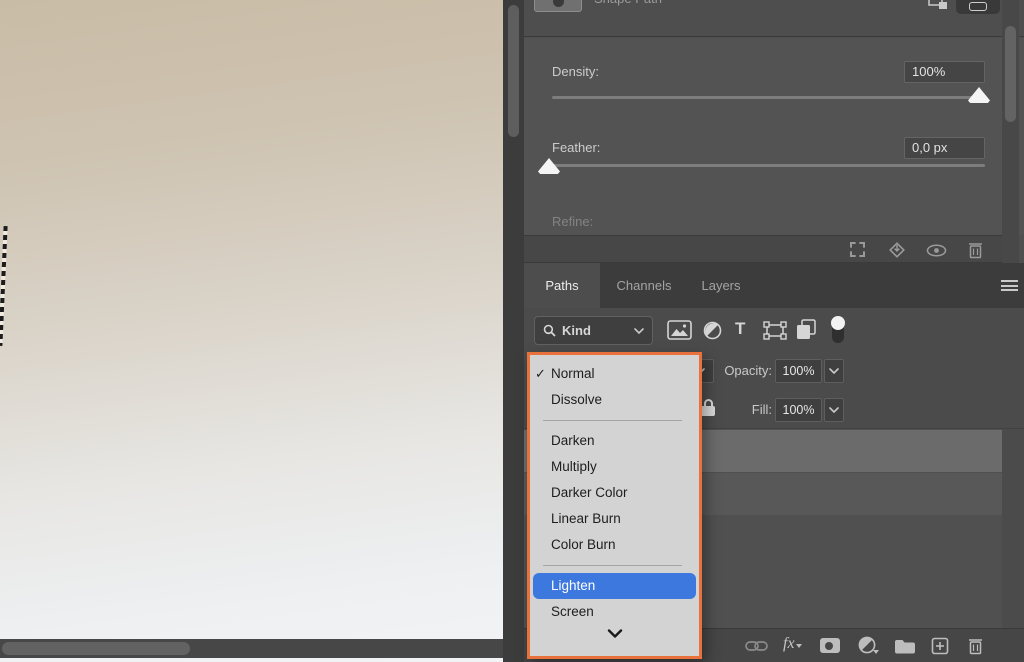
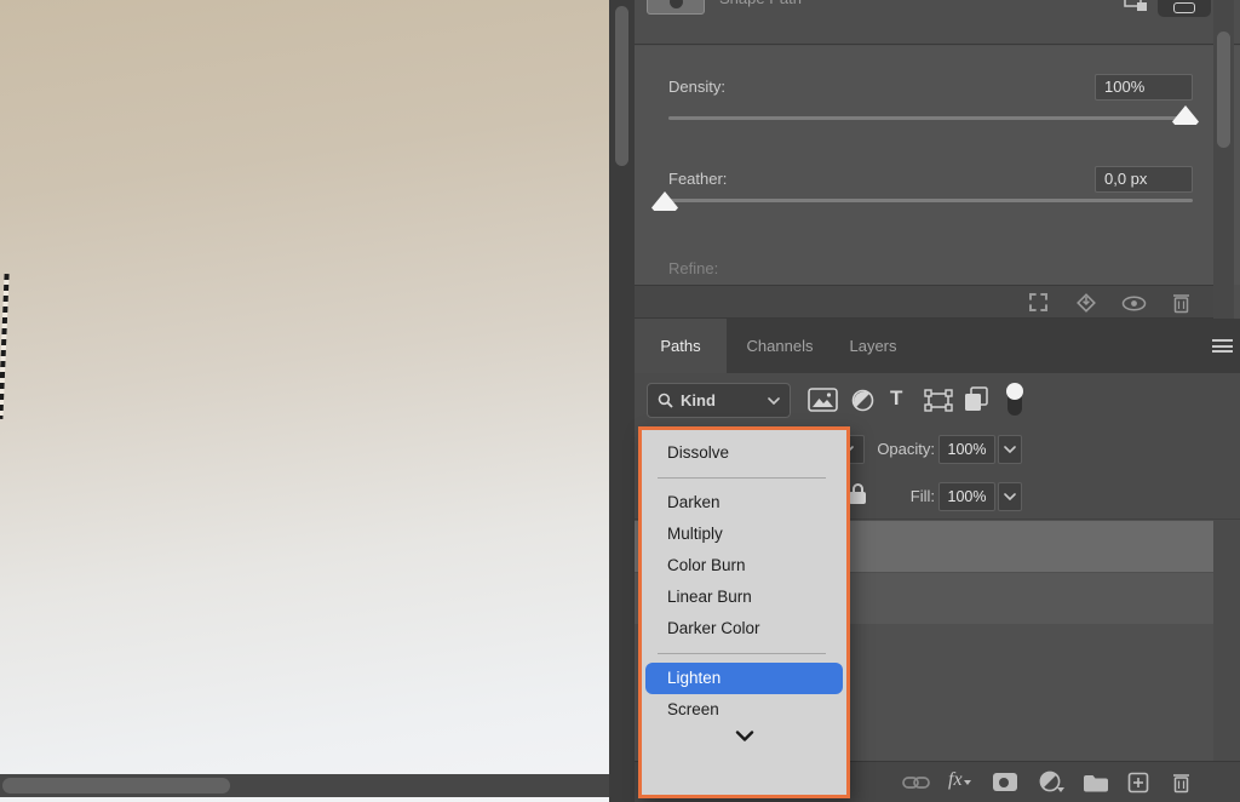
  Density:
  100%
  Feather:
  0,0 px
  Refine:
  Paths
  Channels
  Layers
  Kind
  T
  Opacity:
  100%
  Fill:
  100%
  fx
- ✓
- Normal
  Dissolve
  Darken
  Multiply
- Darker Color
+ Color Burn
  Linear Burn
- Color Burn
+ Darker Color
  Lighten
  Screen
